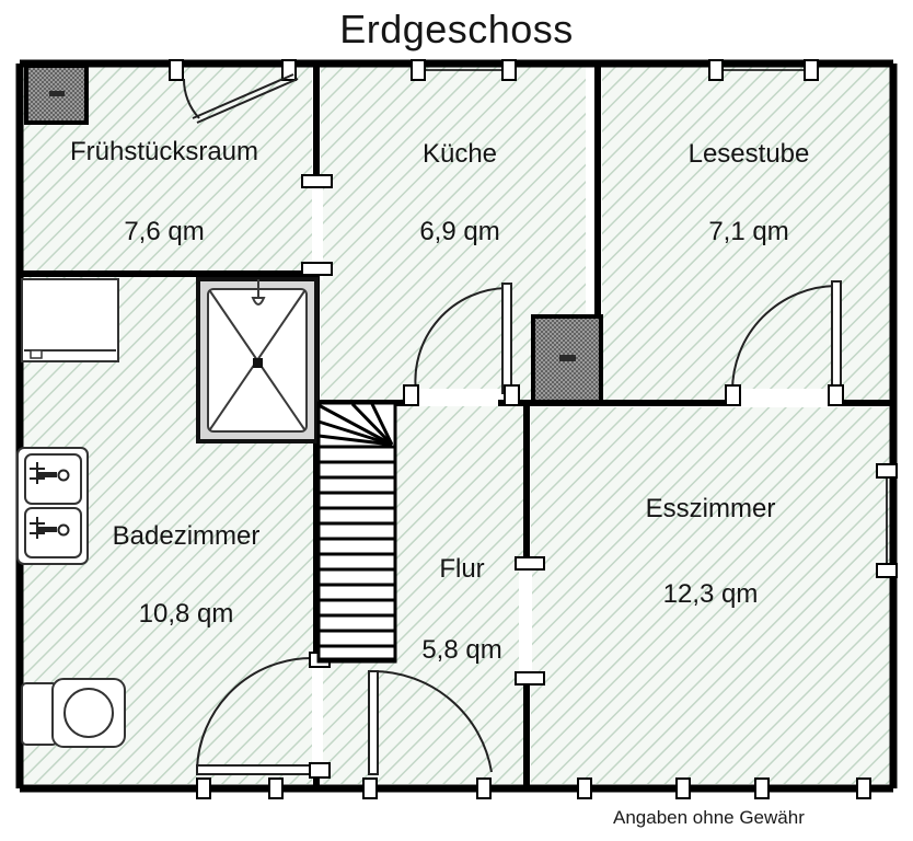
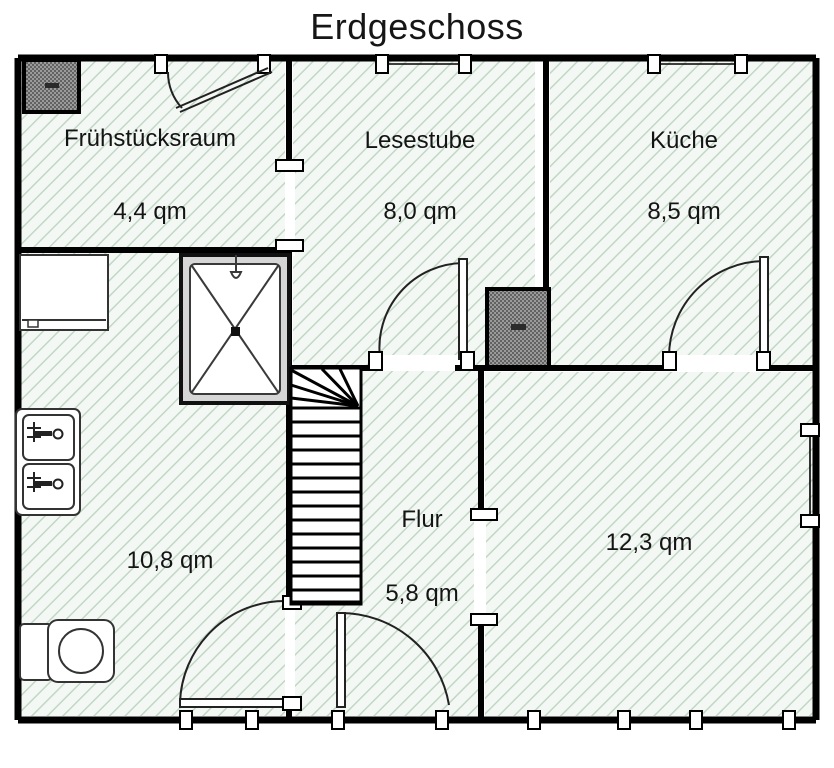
  Erdgeschoss
  Frühstücksraum
- 7,6 qm
+ 4,4 qm
- Küche
+ Lesestube
- 6,9 qm
+ 8,0 qm
- Lesestube
+ Küche
- 7,1 qm
+ 8,5 qm
- Badezimmer
  10,8 qm
  Flur
  5,8 qm
- Esszimmer
  12,3 qm
- Angaben ohne Gewähr
